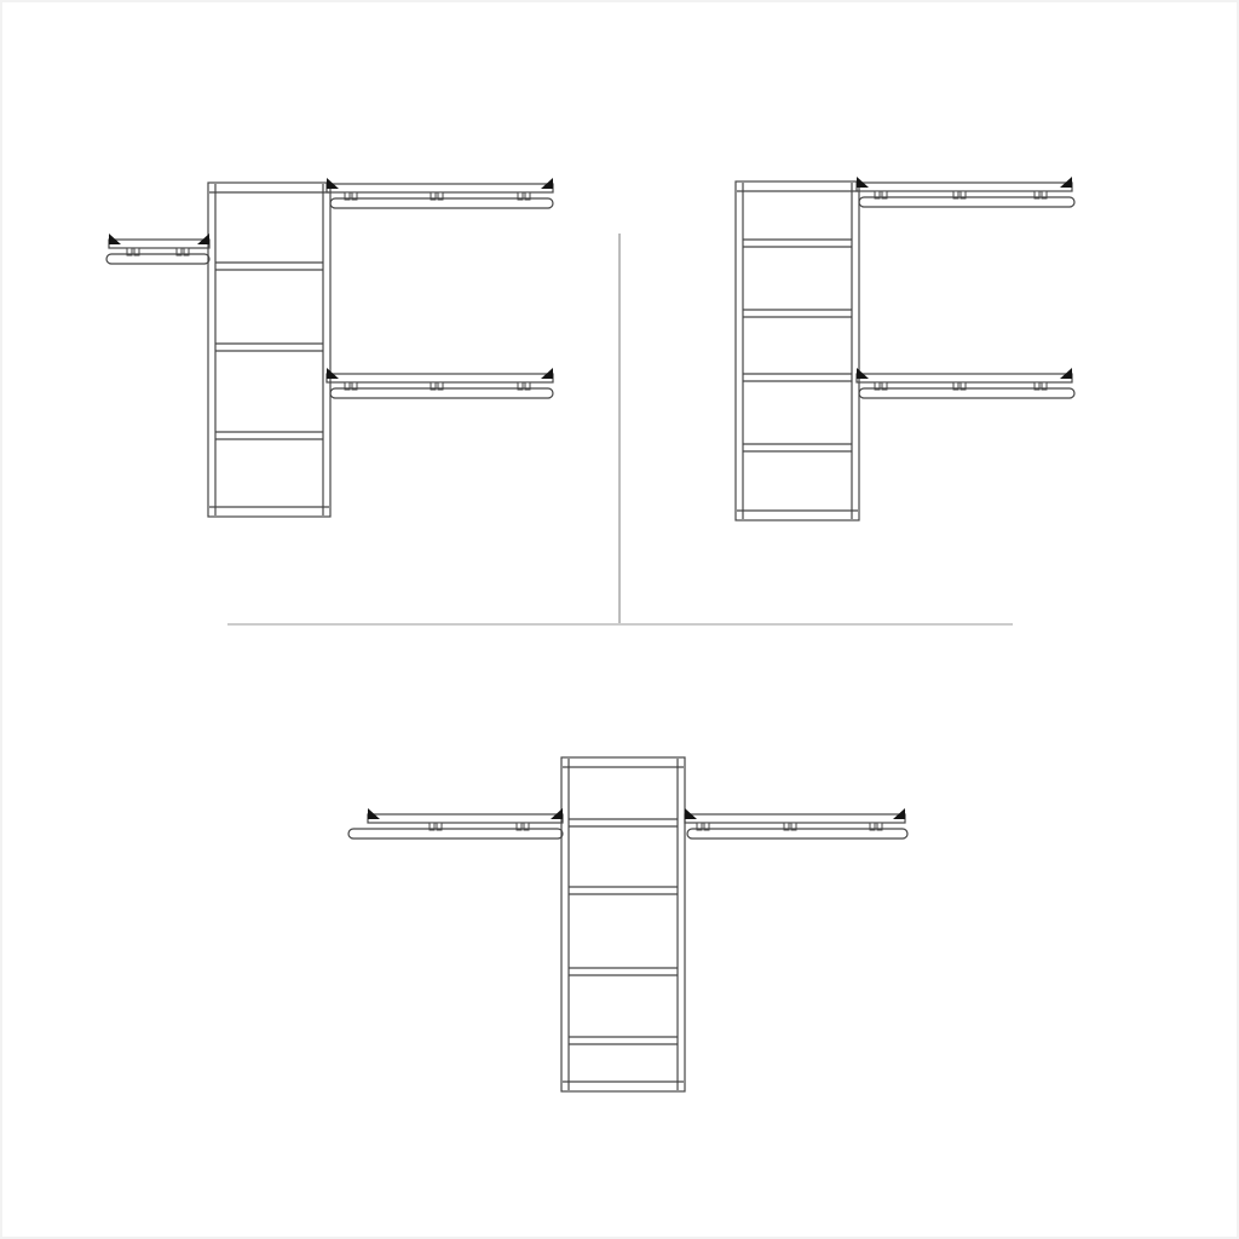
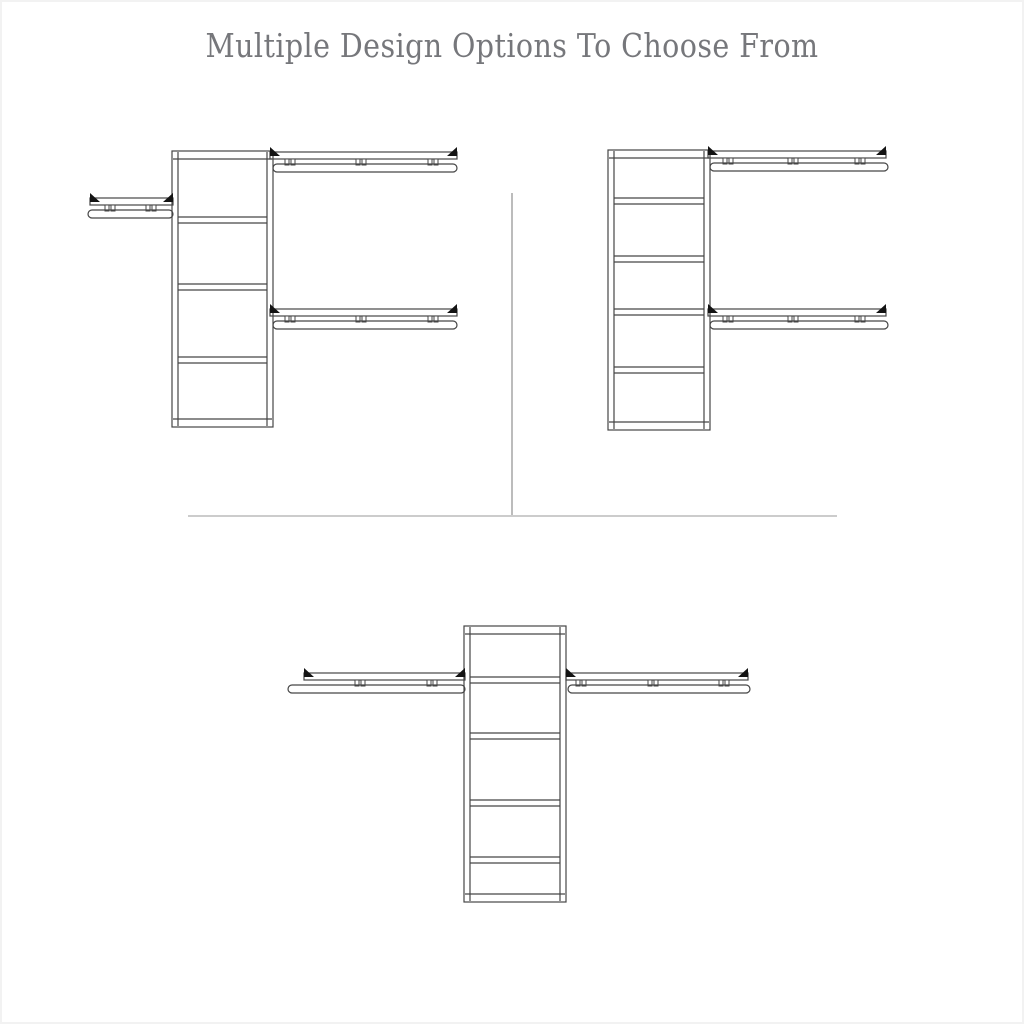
+ Multiple Design Options To Choose From
